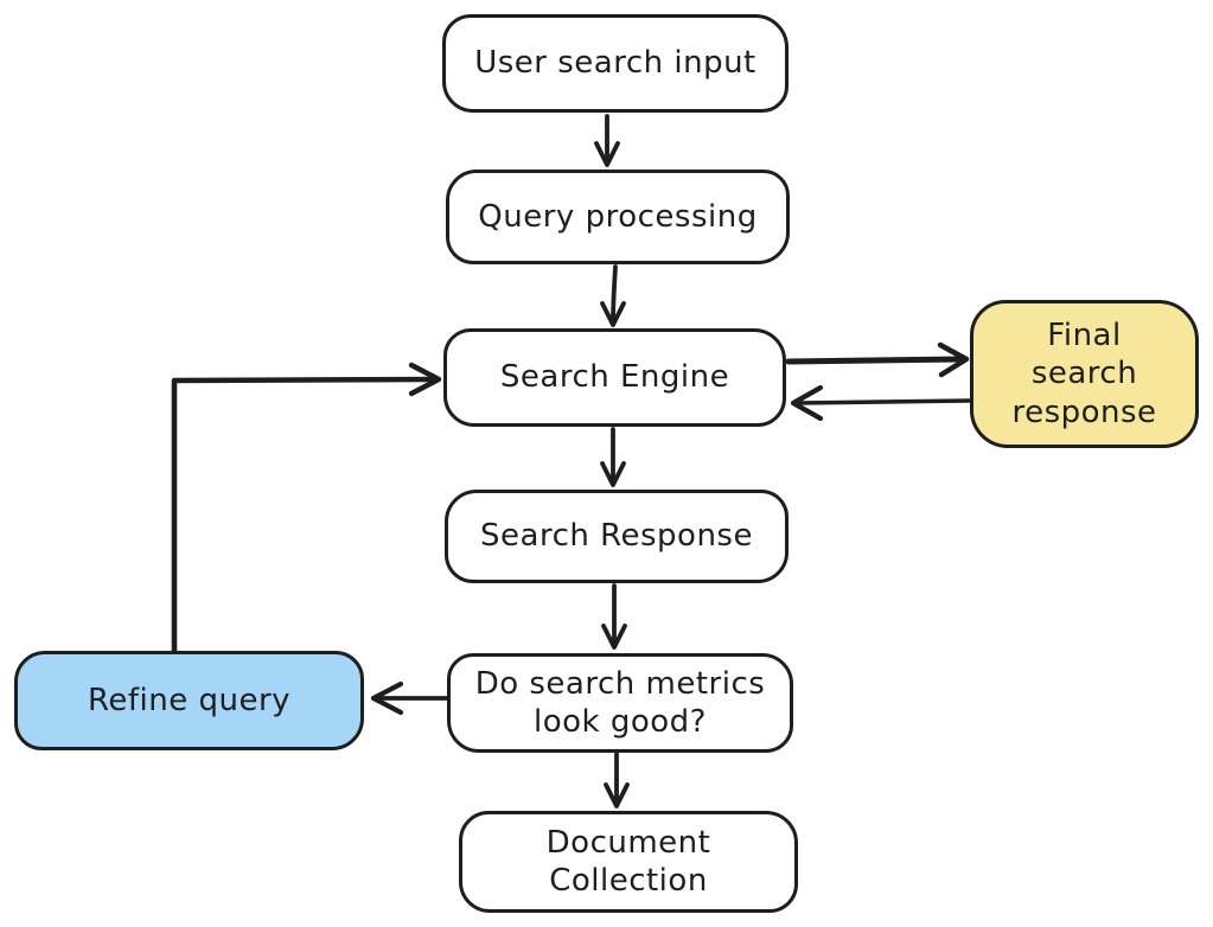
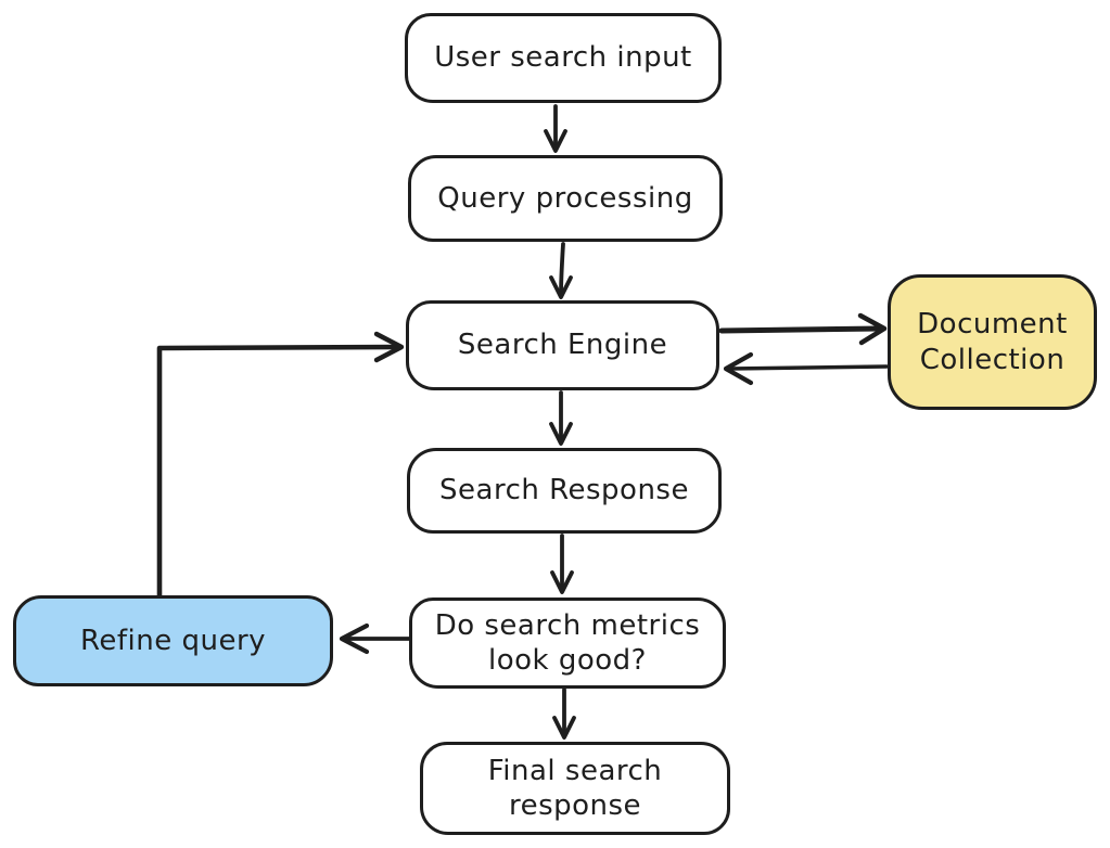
  User search input
  Query processing
  Search Engine
- Final search response
+ Document Collection
  Search Response
  Do search metrics look good?
  Refine query
- Document Collection
+ Final search response
